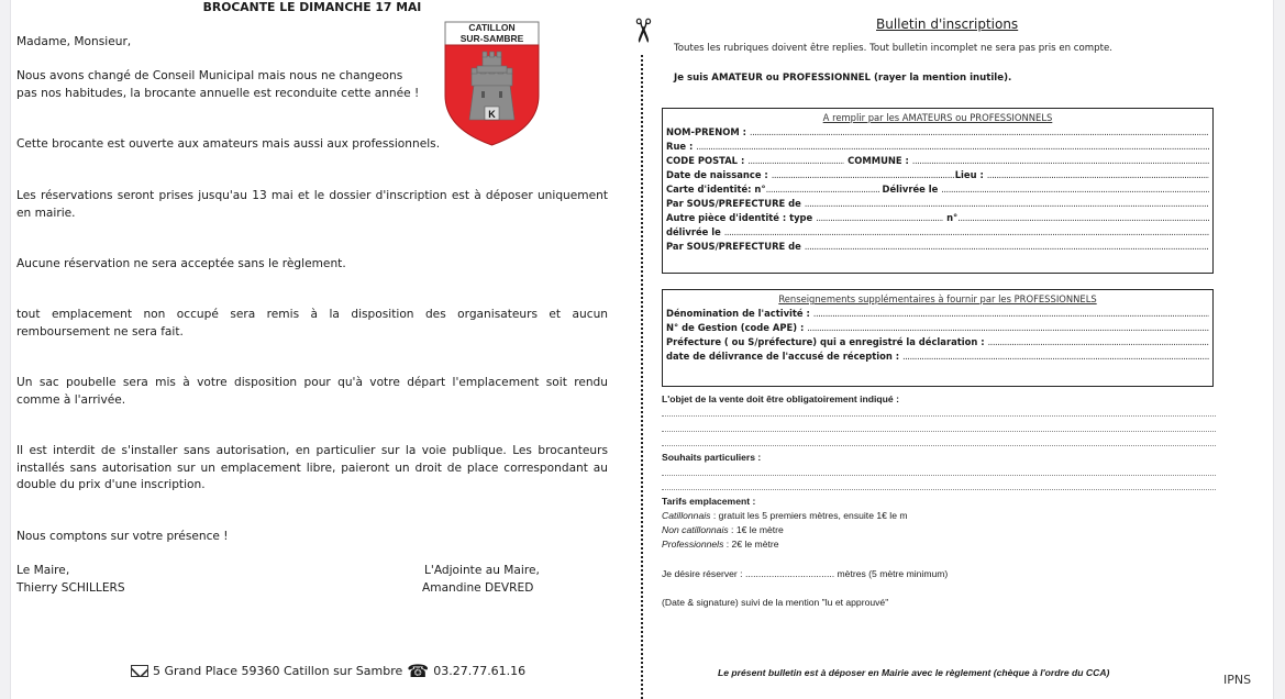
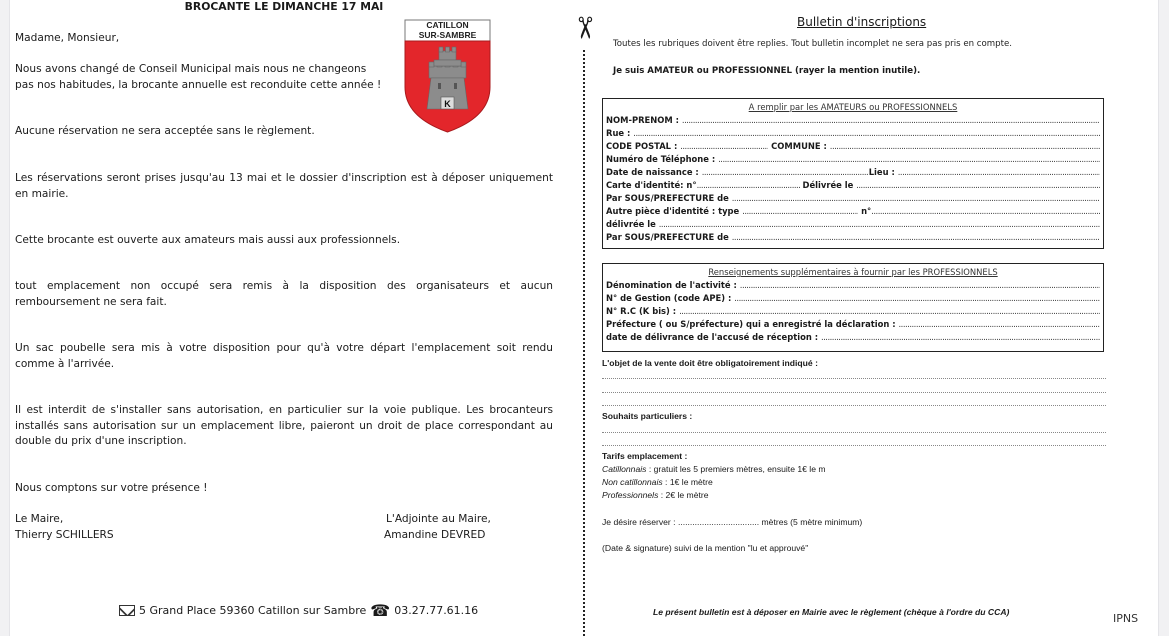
  BROCANTE LE DIMANCHE 17 MAI
  Madame, Monsieur,
  Nous avons changé de Conseil Municipal mais nous ne changeons pas nos habitudes, la brocante annuelle est reconduite cette année !
- Cette brocante est ouverte aux amateurs mais aussi aux professionnels.
+ Aucune réservation ne sera acceptée sans le règlement.
  Les réservations seront prises jusqu'au 13 mai et le dossier d'inscription est à déposer uniquement en mairie.
- Aucune réservation ne sera acceptée sans le règlement.
+ Cette brocante est ouverte aux amateurs mais aussi aux professionnels.
  tout emplacement non occupé sera remis à la disposition des organisateurs et aucun remboursement ne sera fait.
  Un sac poubelle sera mis à votre disposition pour qu'à votre départ l'emplacement soit rendu comme à l'arrivée.
  Il est interdit de s'installer sans autorisation, en particulier sur la voie publique. Les brocanteurs installés sans autorisation sur un emplacement libre, paieront un droit de place correspondant au double du prix d'une inscription.
  Nous comptons sur votre présence !
  Le Maire,
  Thierry SCHILLERS
  L'Adjointe au Maire,
  Amandine DEVRED
  5 Grand Place 59360 Catillon sur Sambre
  ☎
  03.27.77.61.16
  CATILLON
  SUR-SAMBRE
  K
  Bulletin d'inscriptions
  Toutes les rubriques doivent être replies. Tout bulletin incomplet ne sera pas pris en compte.
  Je suis AMATEUR ou PROFESSIONNEL (rayer la mention inutile).
  A remplir par les AMATEURS ou PROFESSIONNELS
  NOM-PRENOM :
  Rue :
  CODE POSTAL :
  COMMUNE :
+ Numéro de Téléphone :
  Date de naissance :
  Lieu :
  Carte d'identité: n°
  Délivrée le
  Par SOUS/PREFECTURE de
  Autre pièce d'identité : type
  n°
  délivrée le
  Par SOUS/PREFECTURE de
  Renseignements supplémentaires à fournir par les PROFESSIONNELS
  Dénomination de l'activité :
  N° de Gestion (code APE) :
+ N° R.C (K bis) :
  Préfecture ( ou S/préfecture) qui a enregistré la déclaration :
  date de délivrance de l'accusé de réception :
  L'objet de la vente doit être obligatoirement indiqué :
  Souhaits particuliers :
  Tarifs emplacement :
  Catillonnais : gratuit les 5 premiers mètres, ensuite 1€ le m
  Non catillonnais : 1€ le mètre
  Professionnels : 2€ le mètre
  Je désire réserver : .................................. mètres (5 mètre minimum)
  (Date & signature) suivi de la mention "lu et approuvé"
  Le présent bulletin est à déposer en Mairie avec le règlement (chèque à l'ordre du CCA)
  IPNS
